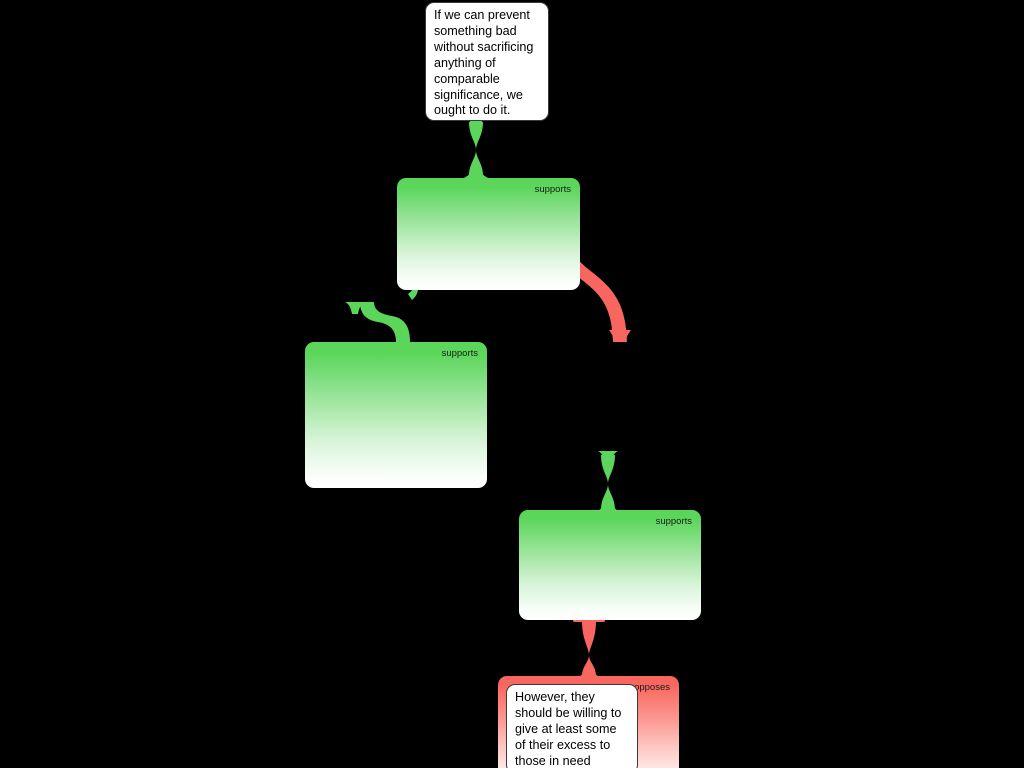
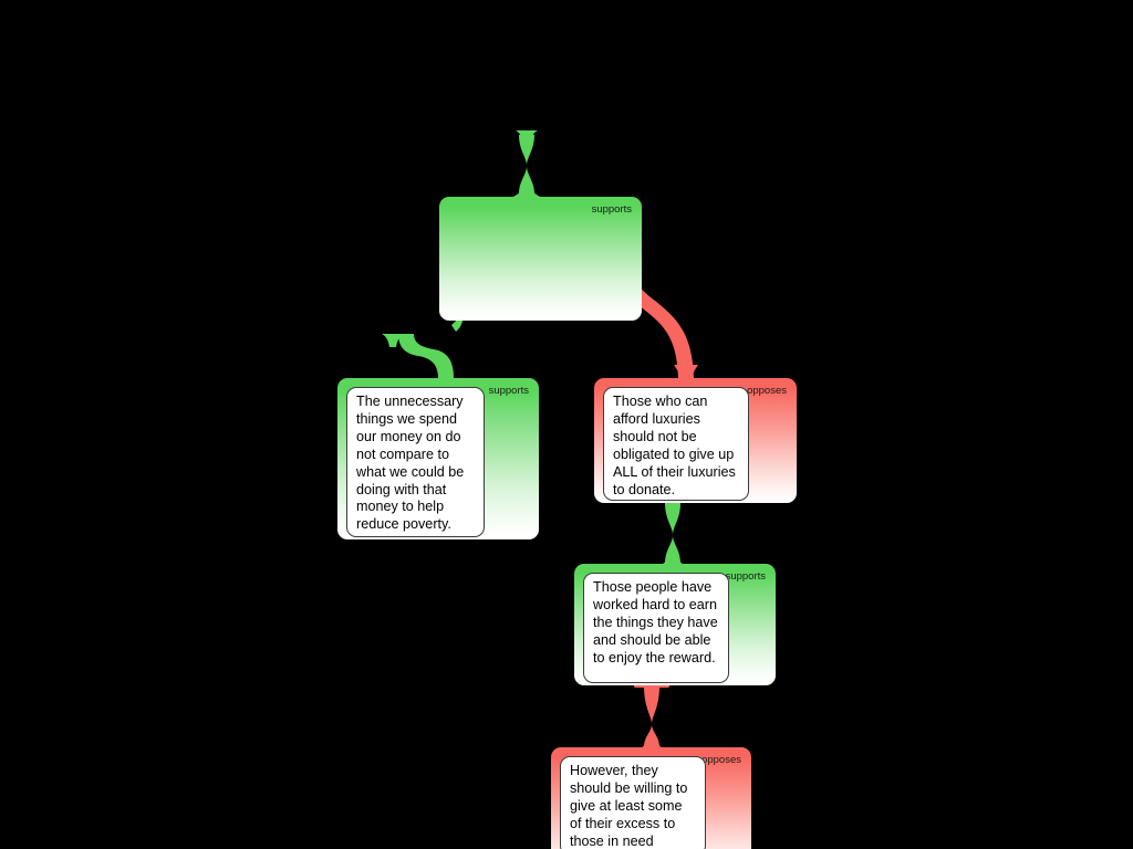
- If we can prevent something bad without sacrificing anything of comparable significance, we ought to do it.
  supports
  supports
+ The unnecessary things we spend our money on do not compare to what we could be doing with that money to help reduce poverty.
+ opposes
+ Those who can afford luxuries should not be obligated to give up ALL of their luxuries to donate.
  supports
+ Those people have worked hard to earn the things they have and should be able to enjoy the reward.
  pposes
  However, they should be willing to give at least some of their excess to those in need
